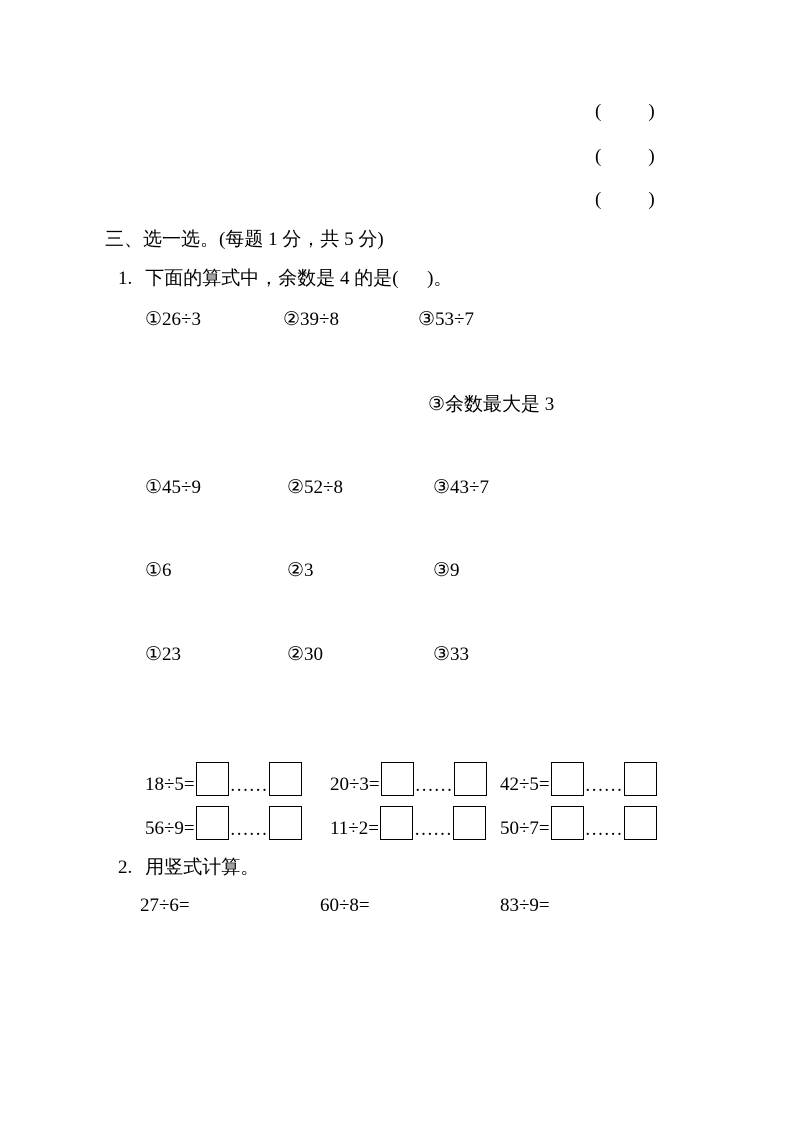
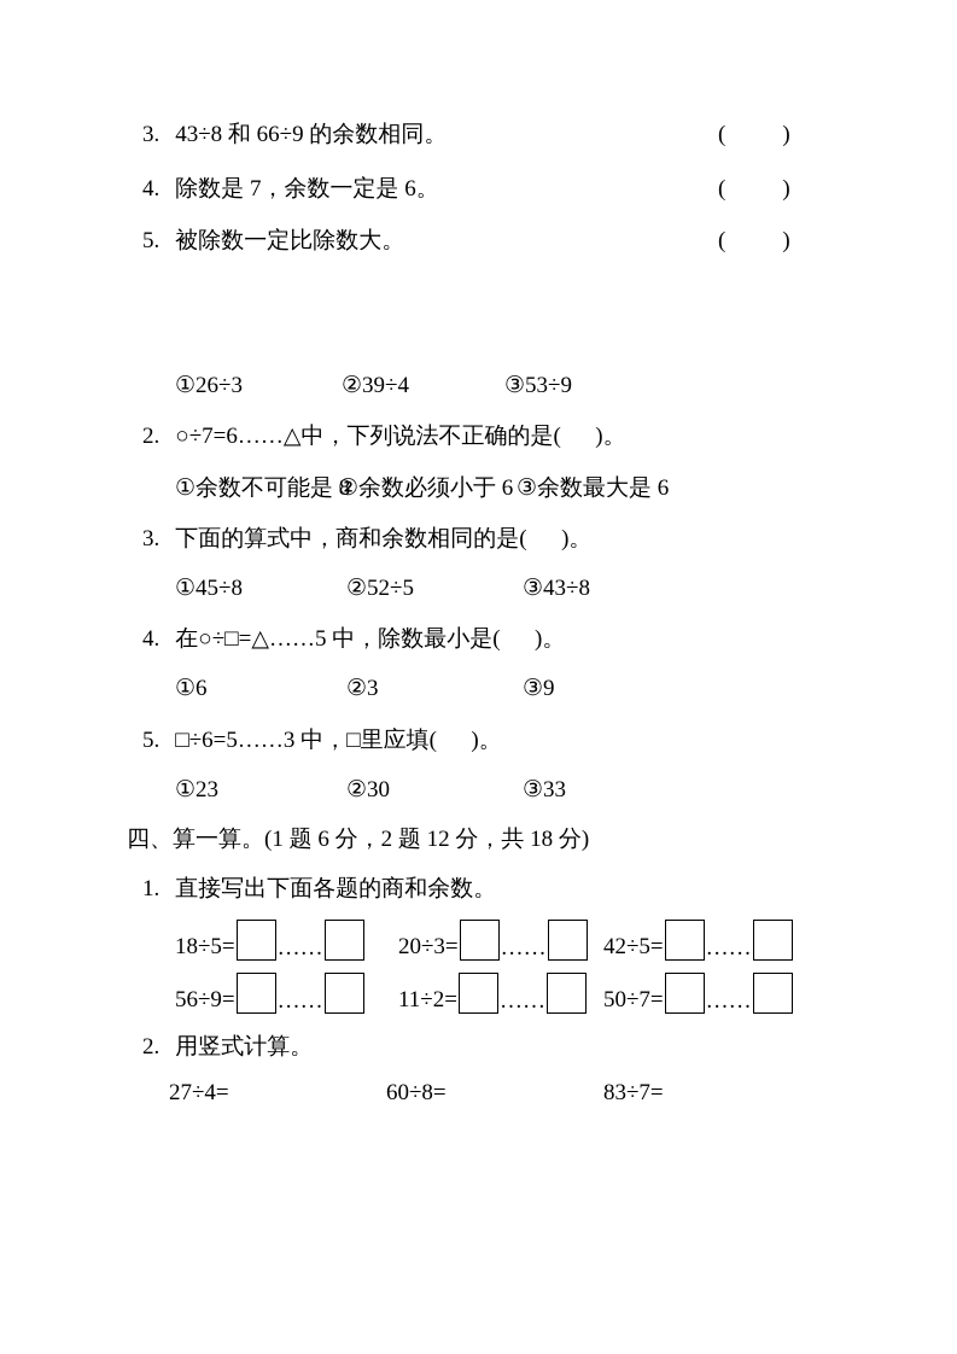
+ 3. 43÷8 和 66÷9 的余数相同。
  ( )
+ 4. 除数是 7，余数一定是 6。
  ( )
+ 5. 被除数一定比除数大。
  ( )
- 三、选一选。(每题 1 分，共 5 分)
- 1. 下面的算式中，余数是 4 的是( )。
  ①26÷3
- ②39÷8
+ ②39÷4
- ③53÷7
+ ③53÷9
+ 2. ○÷7=6……△中，下列说法不正确的是( )。
+ ①余数不可能是 8
+ ②余数必须小于 6
- ③余数最大是 3
+ ③余数最大是 6
+ 3. 下面的算式中，商和余数相同的是( )。
- ①45÷9
+ ①45÷8
- ②52÷8
+ ②52÷5
- ③43÷7
+ ③43÷8
+ 4. 在○÷□=△……5 中，除数最小是( )。
  ①6
  ②3
  ③9
+ 5. □÷6=5……3 中，□里应填( )。
  ①23
  ②30
  ③33
+ 四、算一算。(1 题 6 分，2 题 12 分，共 18 分)
+ 1. 直接写出下面各题的商和余数。
  18÷5=
  ……
  20÷3=
  ……
  42÷5=
  ……
  56÷9=
  ……
  11÷2=
  ……
  50÷7=
  ……
  2. 用竖式计算。
- 27÷6=
+ 27÷4=
  60÷8=
- 83÷9=
+ 83÷7=
